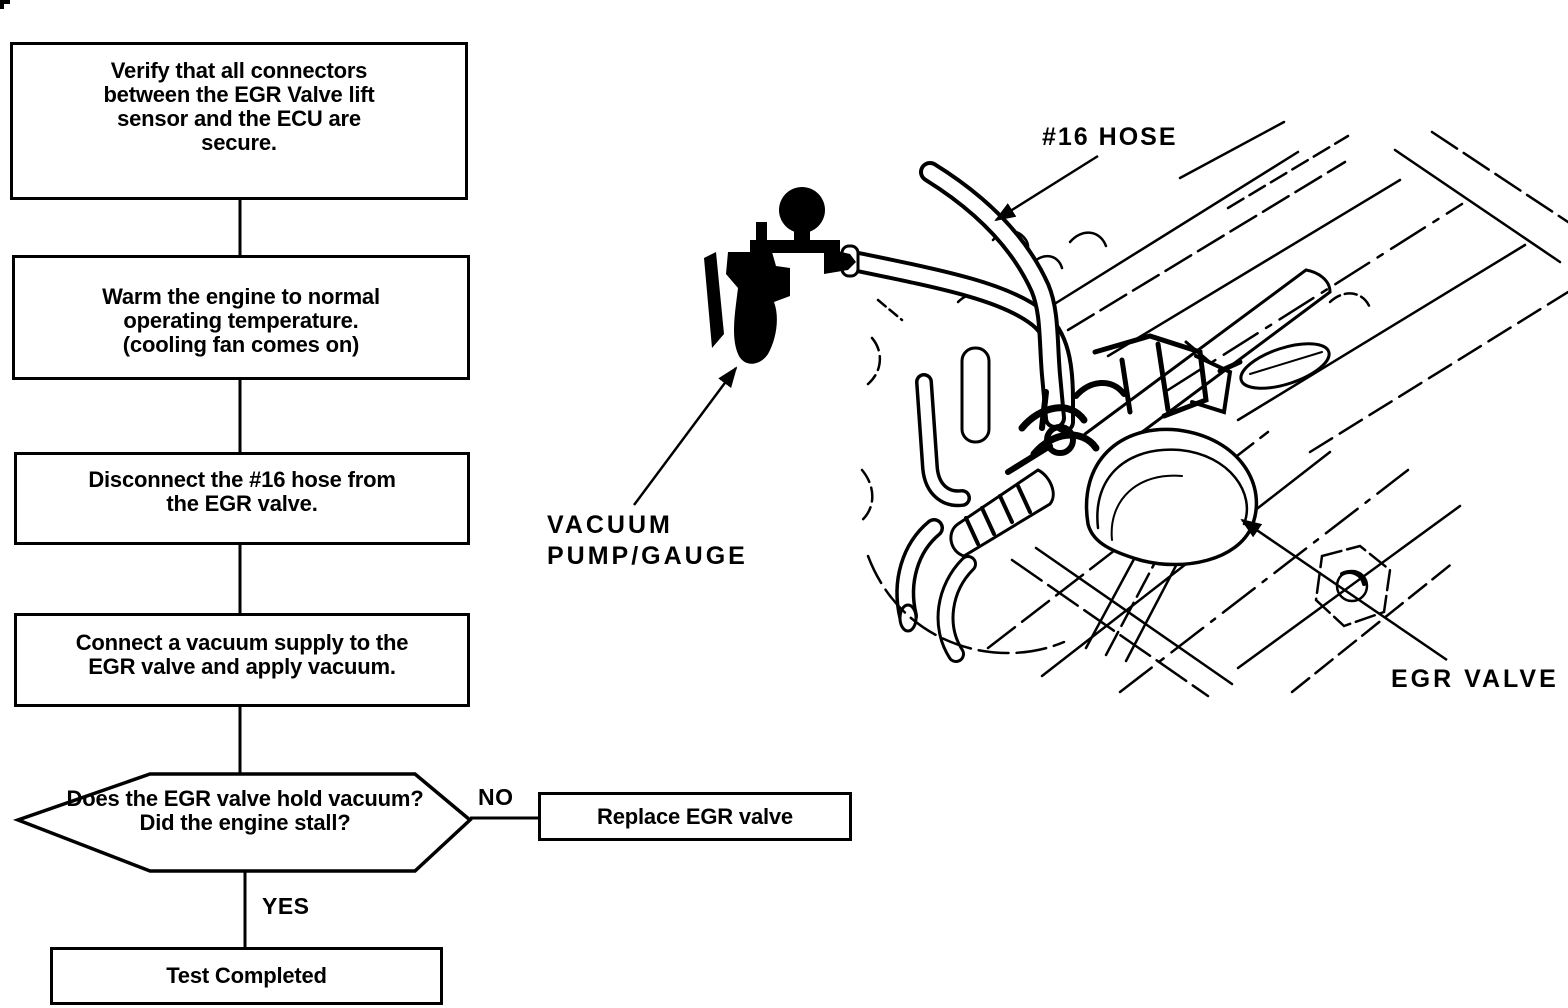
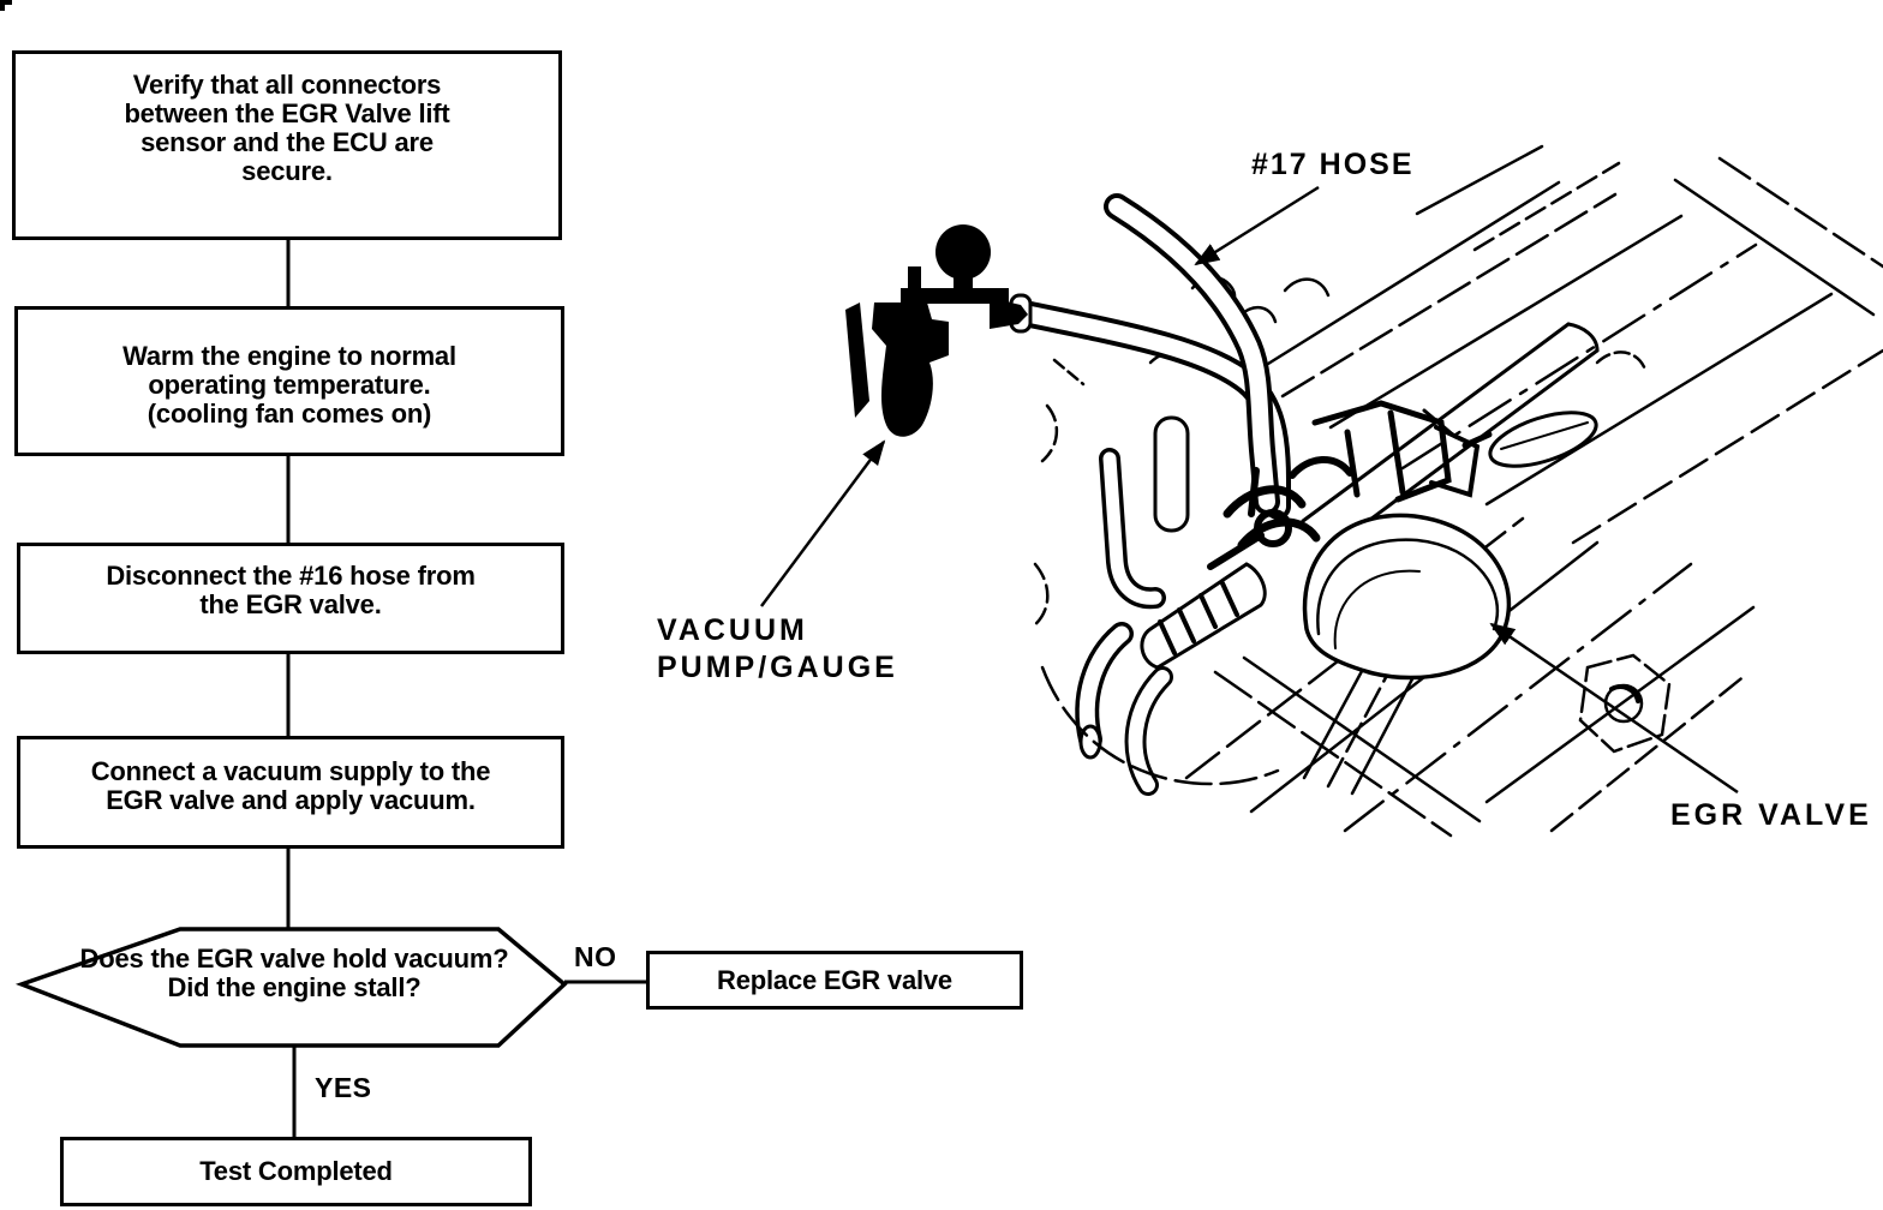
  Verify that all connectors
  between the EGR Valve lift
  sensor and the ECU are
  secure.
  Warm the engine to normal
  operating temperature.
  (cooling fan comes on)
  Disconnect the #16 hose from
  the EGR valve.
  Connect a vacuum supply to the
  EGR valve and apply vacuum.
  Does the EGR valve hold vacuum?
  Did the engine stall?
  NO
  Replace EGR valve
  YES
  Test Completed
- #16 HOSE
+ #17 HOSE
  VACUUM
  PUMP/GAUGE
  EGR VALVE
